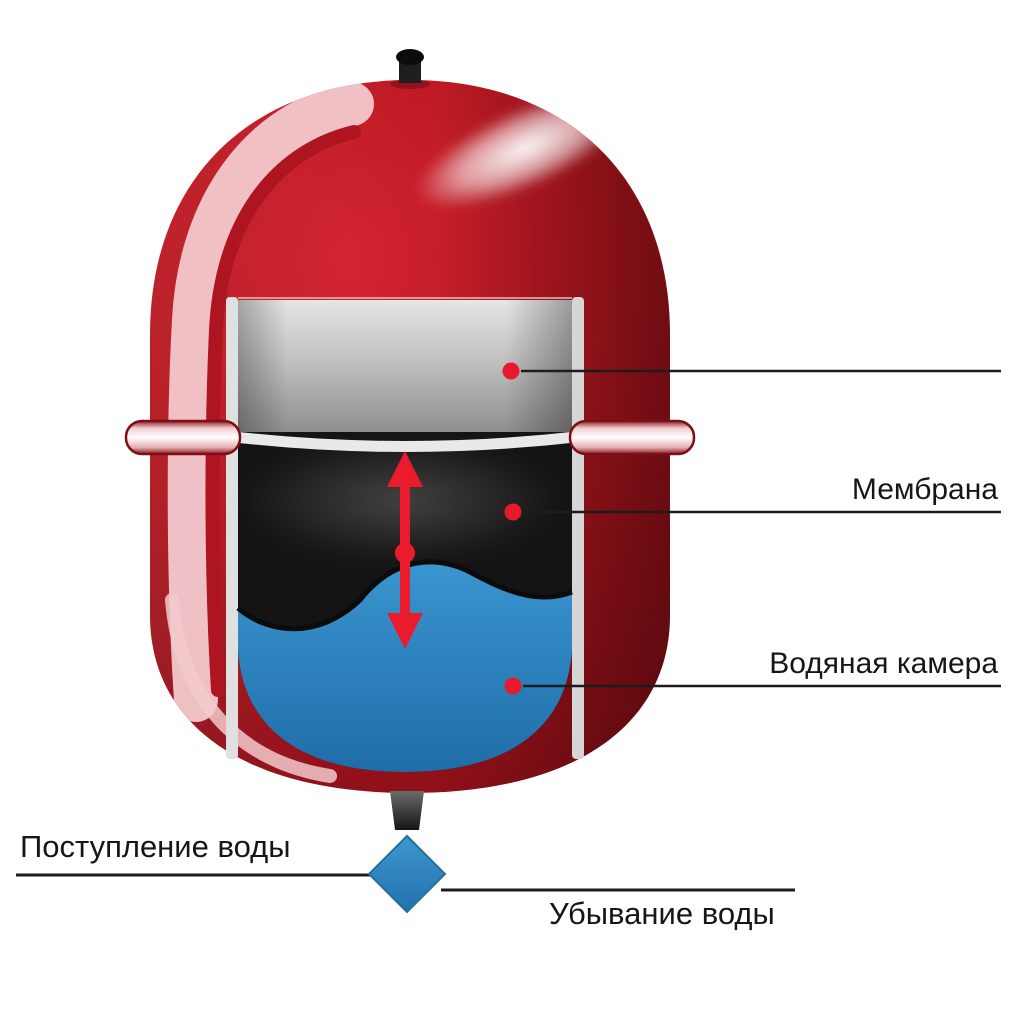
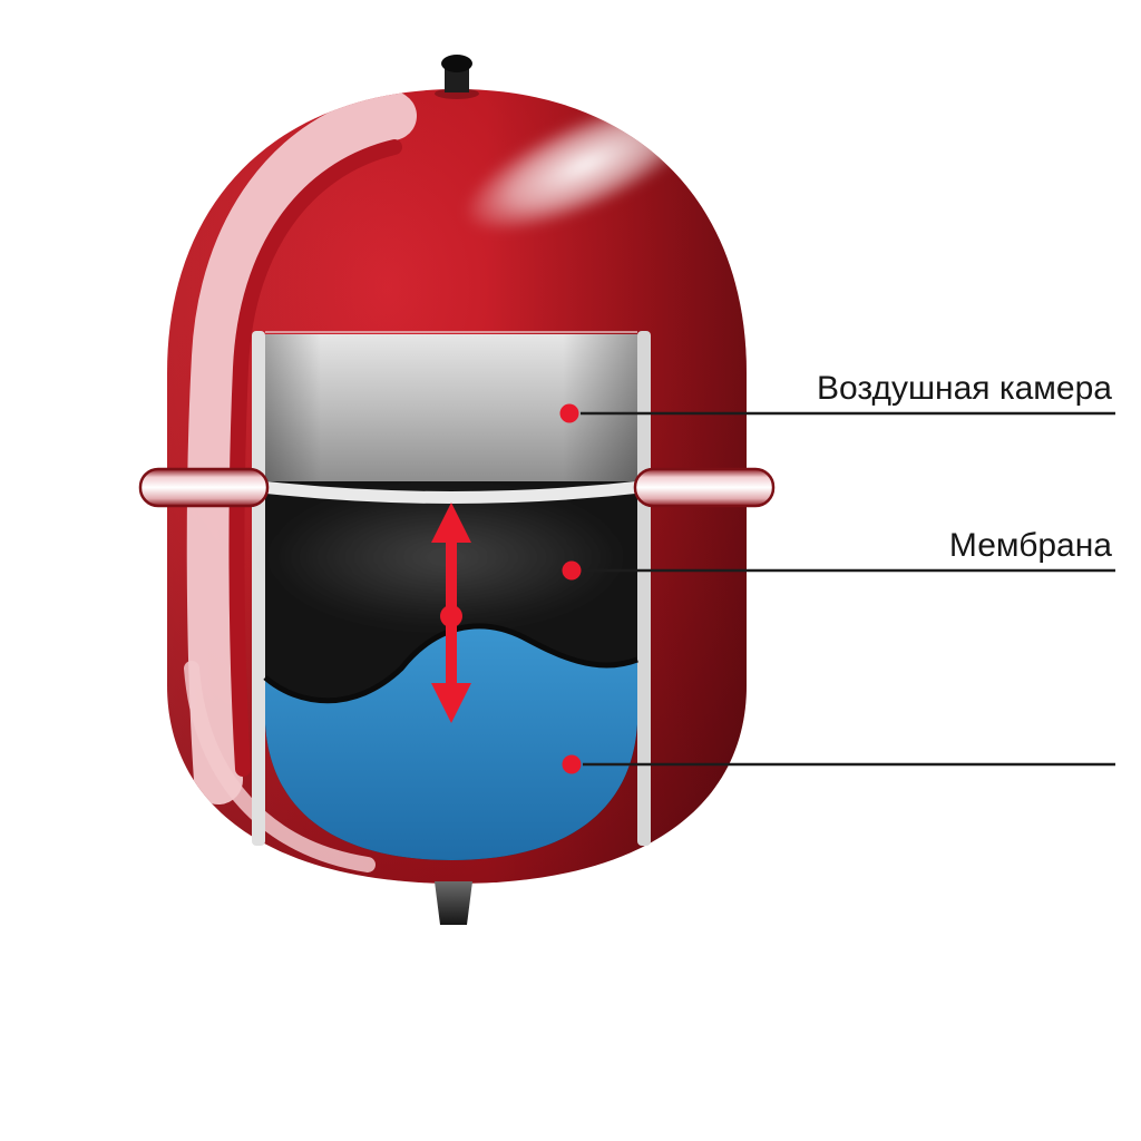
+ Воздушная камера
  Мембрана
- Водяная камера
- Поступление воды
- Убывание воды
